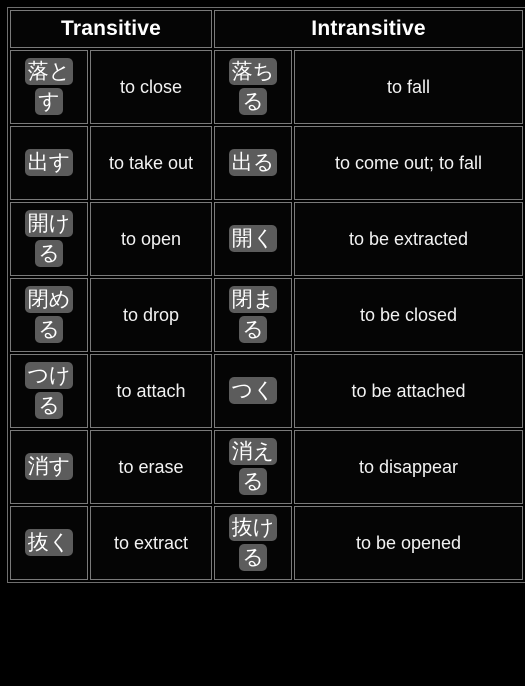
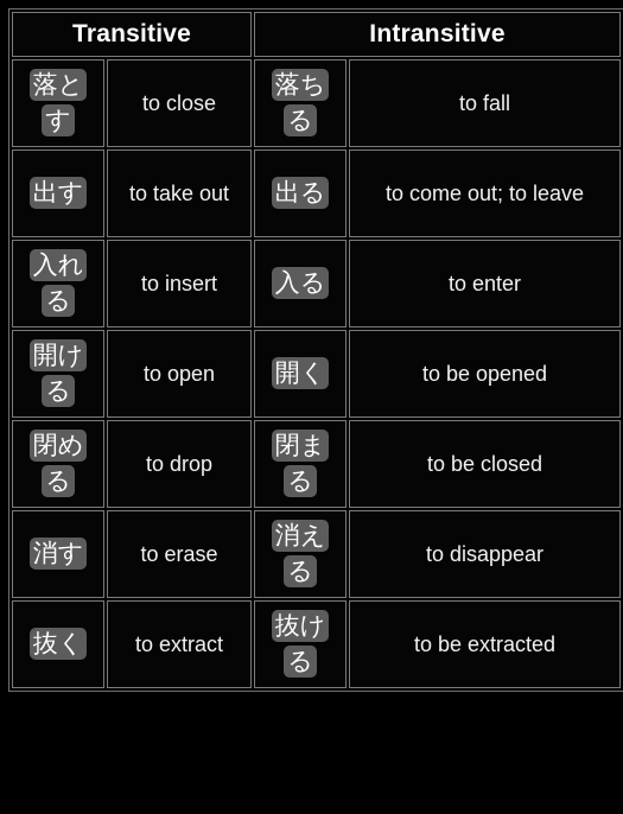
  Transitive	Intransitive
  落とす	to close	落ちる	to fall
- 出す	to take out	出る	to come out; to fall
+ 出す	to take out	出る	to come out; to leave
+ 入れる	to insert	入る	to enter
- 開ける	to open	開く	to be extracted
+ 開ける	to open	開く	to be opened
  閉める	to drop	閉まる	to be closed
- つける	to attach	つく	to be attached
  消す	to erase	消える	to disappear
- 抜く	to extract	抜ける	to be opened
+ 抜く	to extract	抜ける	to be extracted
